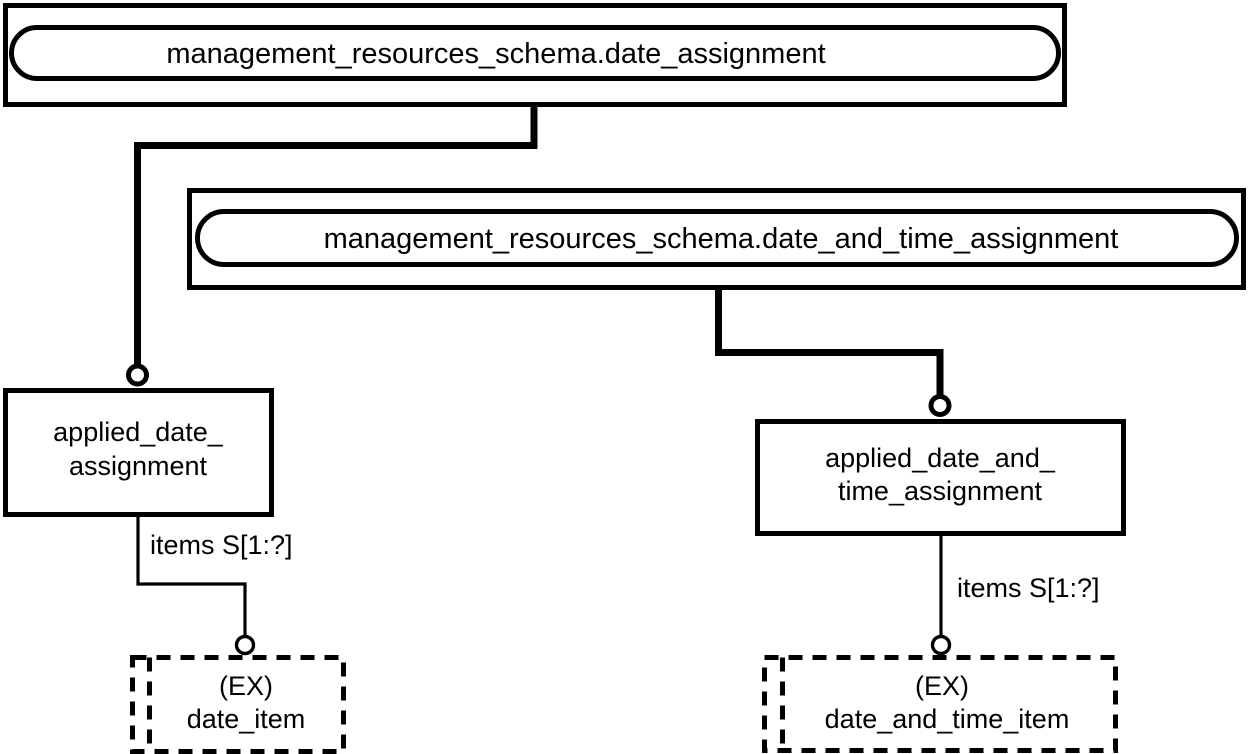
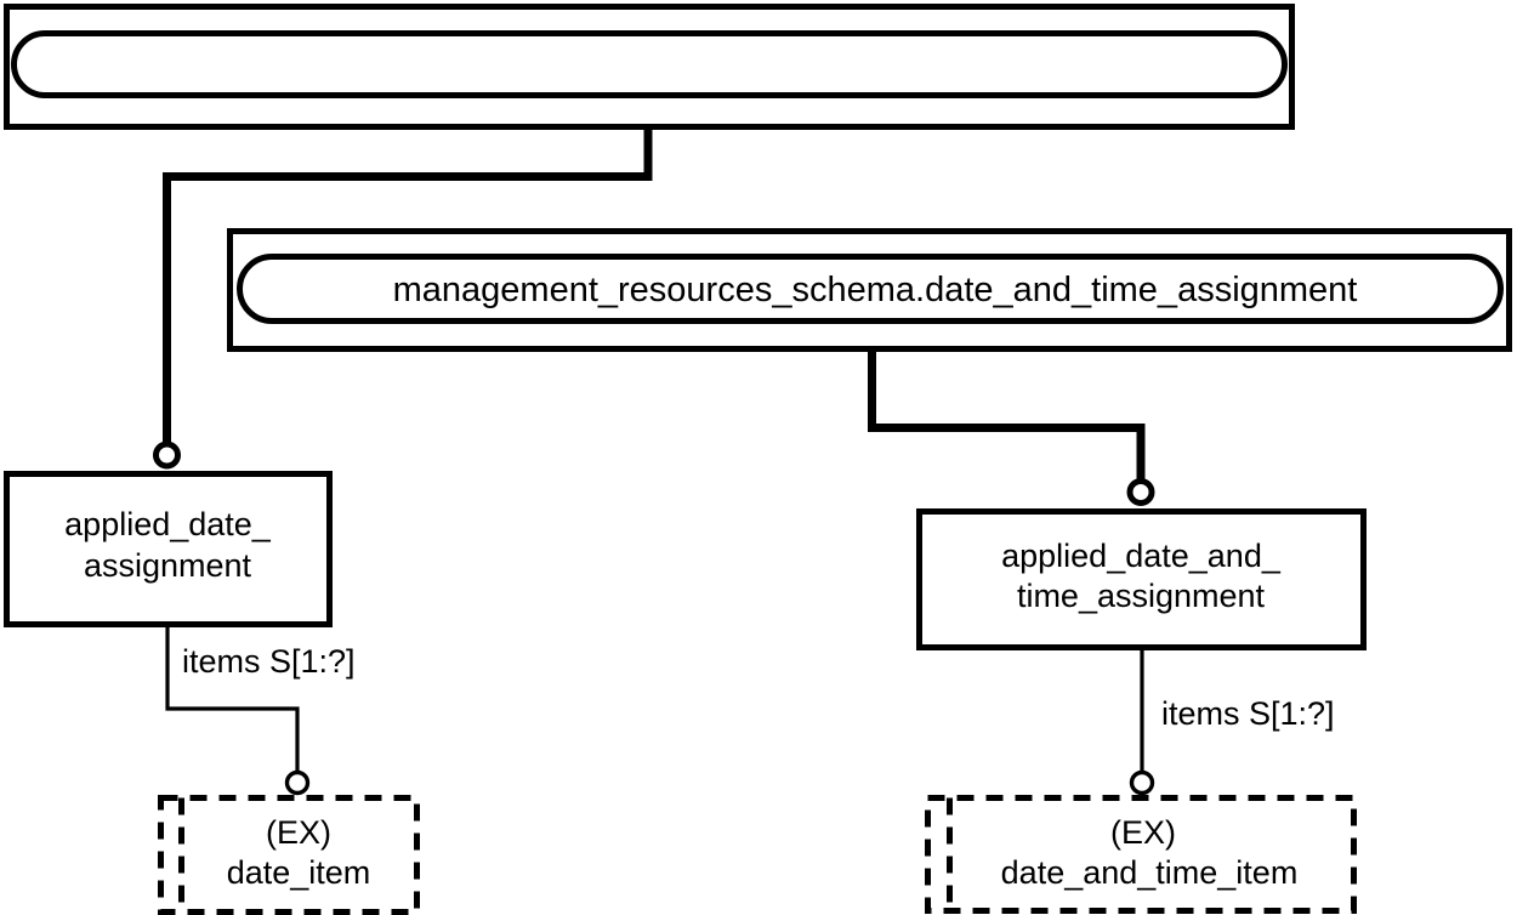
- management_resources_schema.date_assignment
  management_resources_schema.date_and_time_assignment
  applied_date_
  assignment
  applied_date_and_
  time_assignment
  items S[1:?]
  (EX)
  date_item
  items S[1:?]
  (EX)
  date_and_time_item
